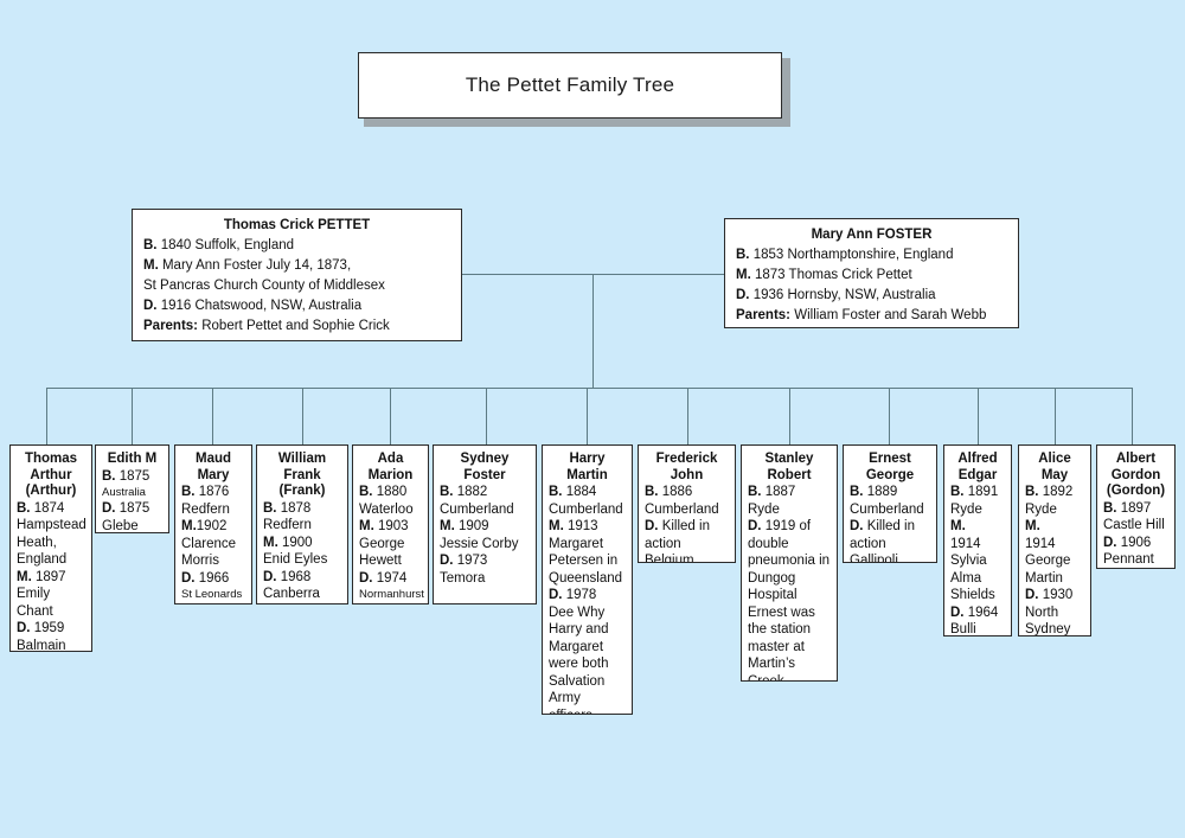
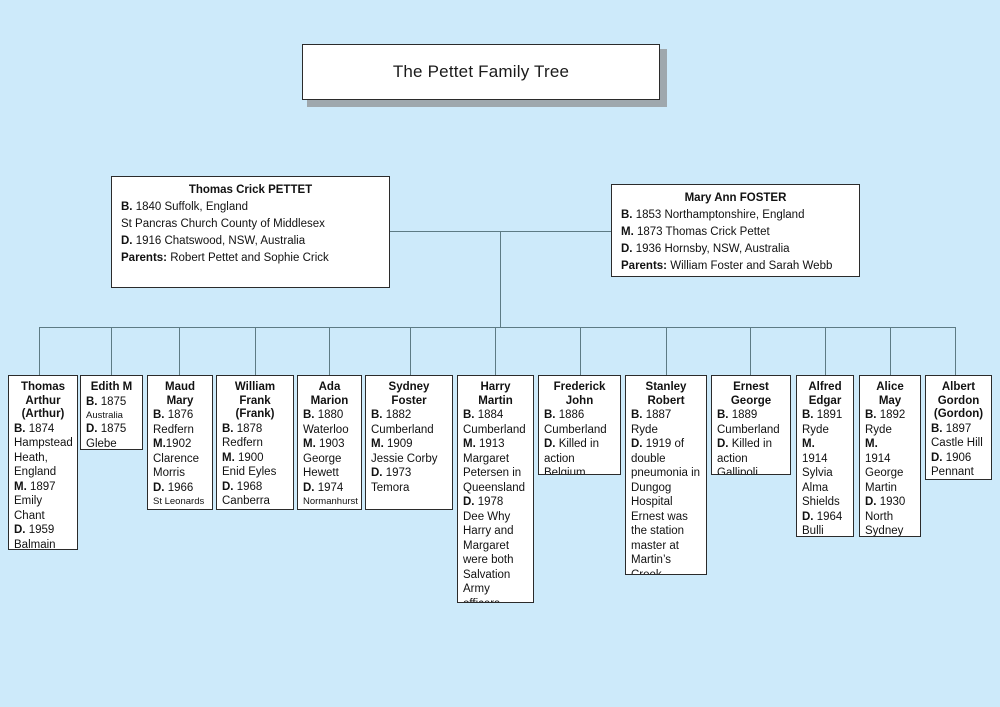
  The Pettet Family Tree
  Thomas Crick PETTET
  B. 1840 Suffolk, England
- M. Mary Ann Foster July 14, 1873,
  St Pancras Church County of Middlesex
  D. 1916 Chatswood, NSW, Australia
  Parents: Robert Pettet and Sophie Crick
  Mary Ann FOSTER
  B. 1853 Northamptonshire, England
  M. 1873 Thomas Crick Pettet
  D. 1936 Hornsby, NSW, Australia
  Parents: William Foster and Sarah Webb
  Thomas Arthur (Arthur)
  B. 1874
  Hampstead Heath, England
  M. 1897
  Emily Chant
  D. 1959
  Balmain
  Edith M
  B. 1875
  Australia
  D. 1875
  Glebe
  Maud Mary
  B. 1876
  Redfern
  M.1902
  Clarence Morris
  D. 1966
  St Leonards
  William Frank (Frank)
  B. 1878
  Redfern
  M. 1900
  Enid Eyles
  D. 1968
  Canberra
  Ada Marion
  B. 1880
  Waterloo
  M. 1903
  George Hewett
  D. 1974
  Normanhurst
  Sydney Foster
  B. 1882
  Cumberland
  M. 1909
  Jessie Corby
  D. 1973
  Temora
  Harry Martin
  B. 1884
  Cumberland
  M. 1913
  Margaret Petersen in Queensland
  D. 1978
  Dee Why Harry and Margaret were both Salvation Army
  Frederick John
  B. 1886
  Cumberland
  D. Killed in action
  Stanley Robert
  B. 1887
  Ryde
  D. 1919 of double pneumonia in Dungog Hospital Ernest was the station master at Martin’s
  Ernest George
  B. 1889
  Cumberland
  D. Killed in action
  Alfred Edgar
  B. 1891
  Ryde
  M.
  1914 Sylvia Alma Shields
  D. 1964
  Bulli
  Alice May
  B. 1892
  Ryde
  M.
  1914 George Martin
  D. 1930
  North Sydney
  Albert Gordon (Gordon)
  B. 1897
  Castle Hill
  D. 1906
